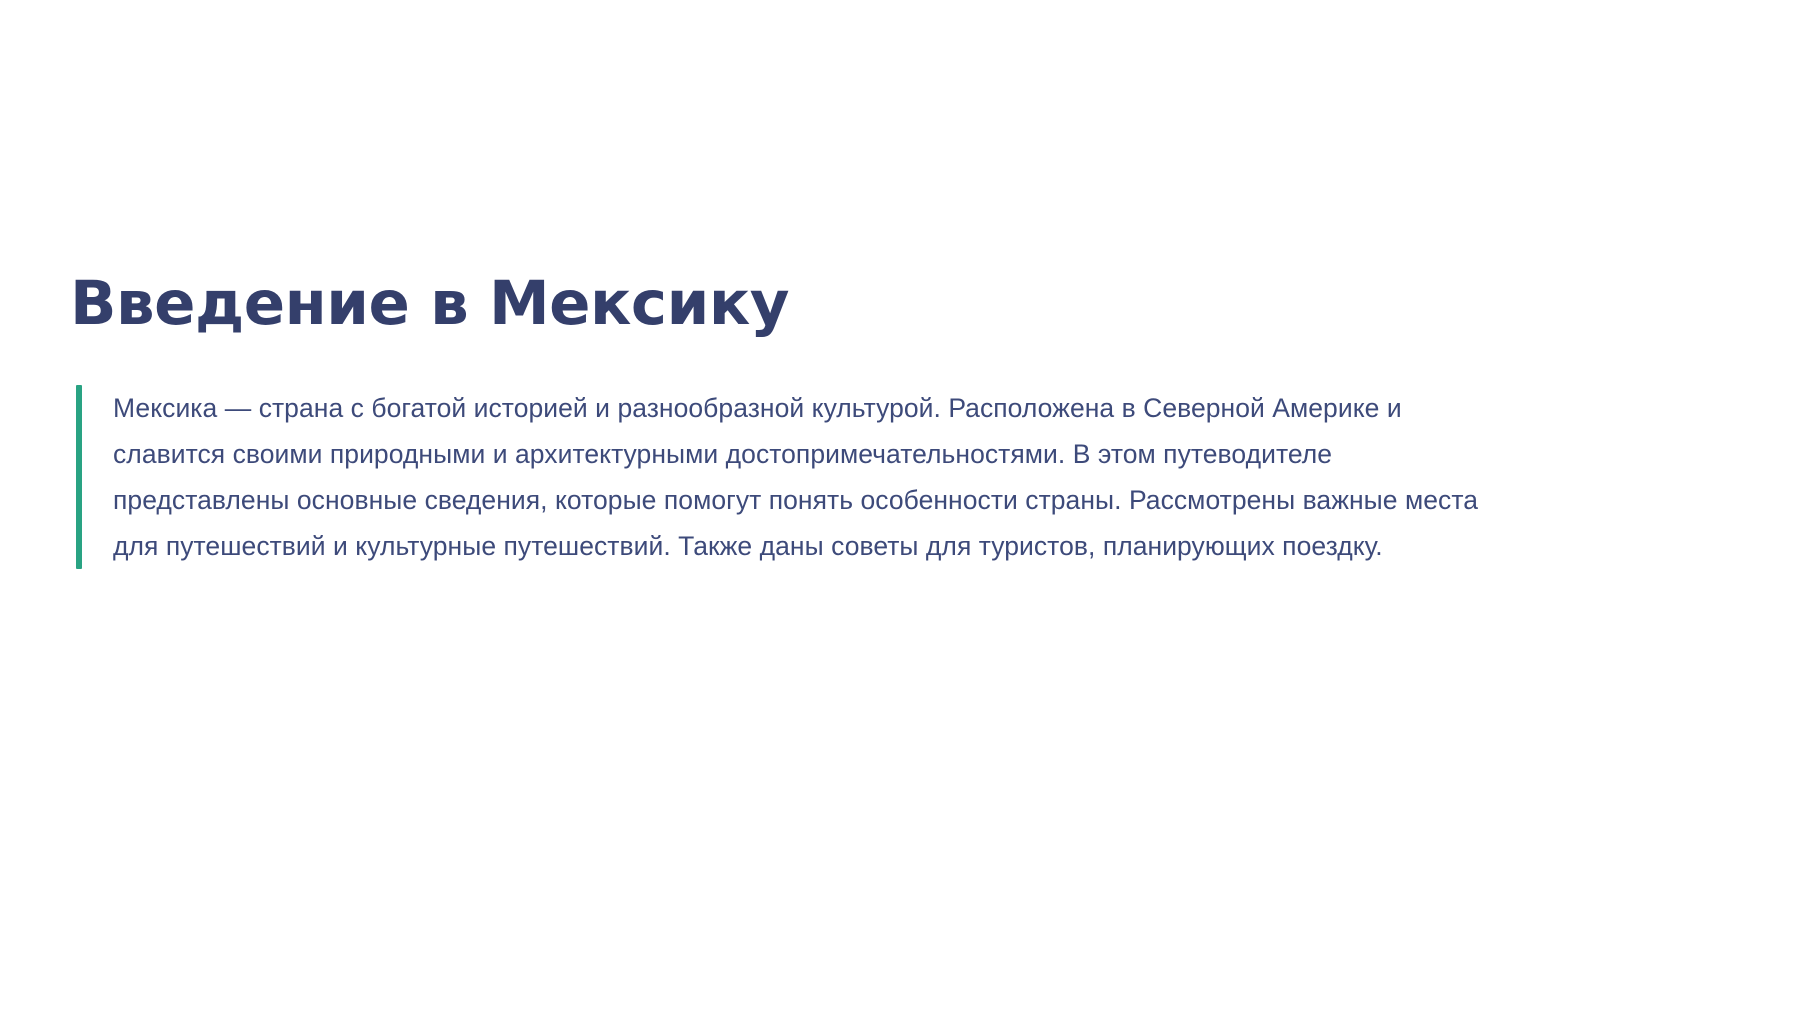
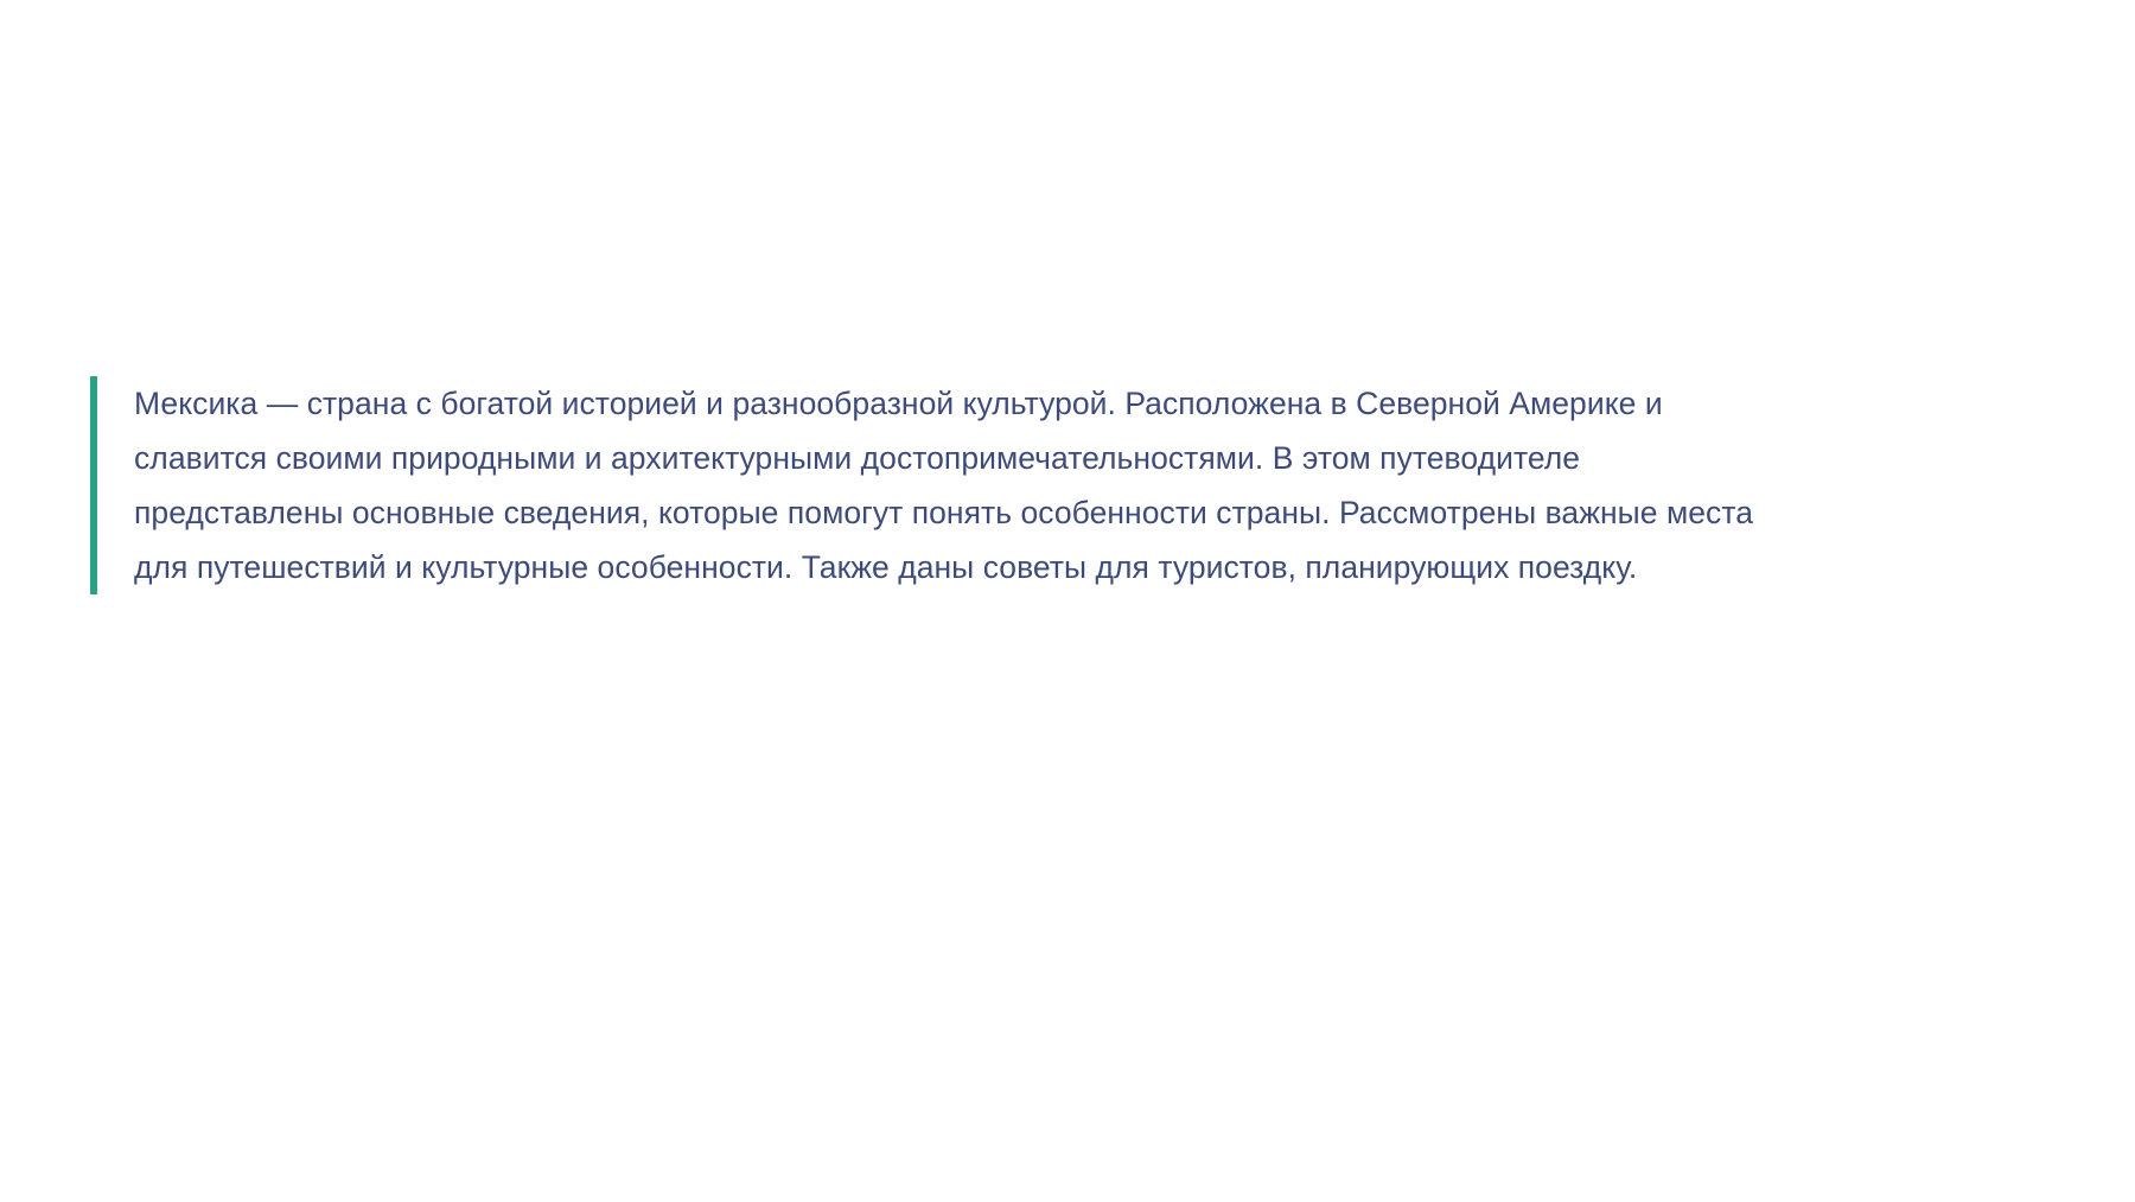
- Введение в Мексику
- Мексика — страна с богатой историей и разнообразной культурой. Расположена в Северной Америке и славится своими природными и архитектурными достопримечательностями. В этом путеводителе представлены основные сведения, которые помогут понять особенности страны. Рассмотрены важные места для путешествий и культурные путешествий. Также даны советы для туристов, планирующих поездку.
+ Мексика — страна с богатой историей и разнообразной культурой. Расположена в Северной Америке и славится своими природными и архитектурными достопримечательностями. В этом путеводителе представлены основные сведения, которые помогут понять особенности страны. Рассмотрены важные места для путешествий и культурные особенности. Также даны советы для туристов, планирующих поездку.
